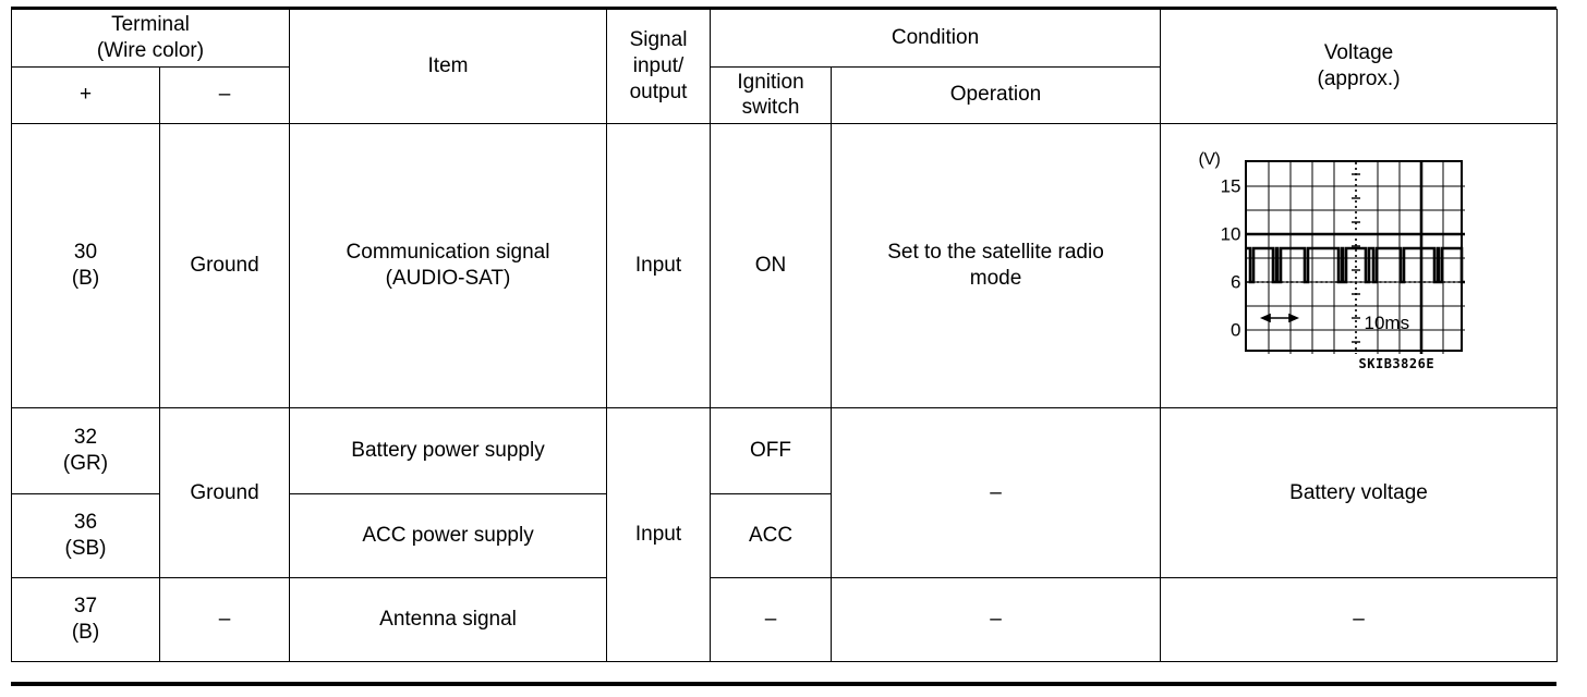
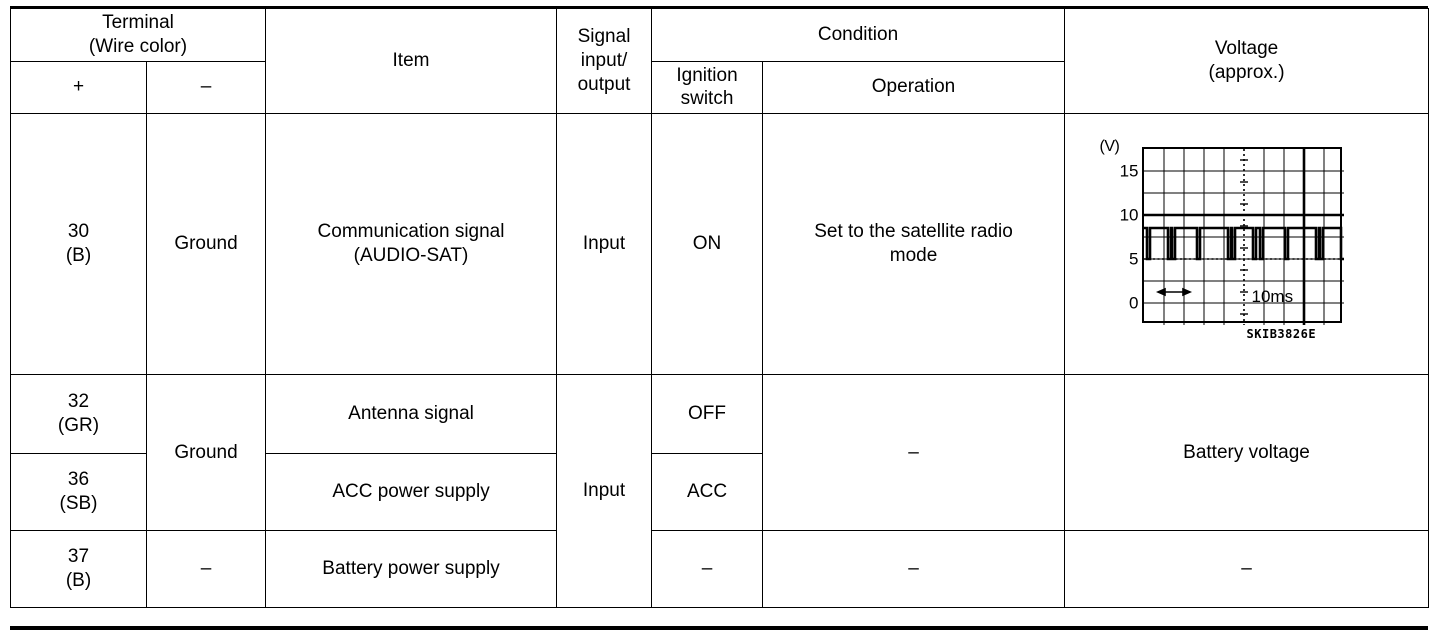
  Terminal (Wire color)	Item	Signal input/ output	Condition	Voltage (approx.)
  +	–	Ignition switch	Operation
- 30 (B)	Ground	Communication signal (AUDIO-SAT)	Input	ON	Set to the satellite radio mode	(V) 15 10 6 0 10ms SKIB3826E
+ 30 (B)	Ground	Communication signal (AUDIO-SAT)	Input	ON	Set to the satellite radio mode	(V) 15 10 5 0 10ms SKIB3826E
- 32 (GR)	Ground	Battery power supply	Input	OFF	–	Battery voltage
+ 32 (GR)	Ground	Antenna signal	Input	OFF	–	Battery voltage
  36 (SB)	ACC power supply	ACC
- 37 (B)	–	Antenna signal	–	–	–
+ 37 (B)	–	Battery power supply	–	–	–
